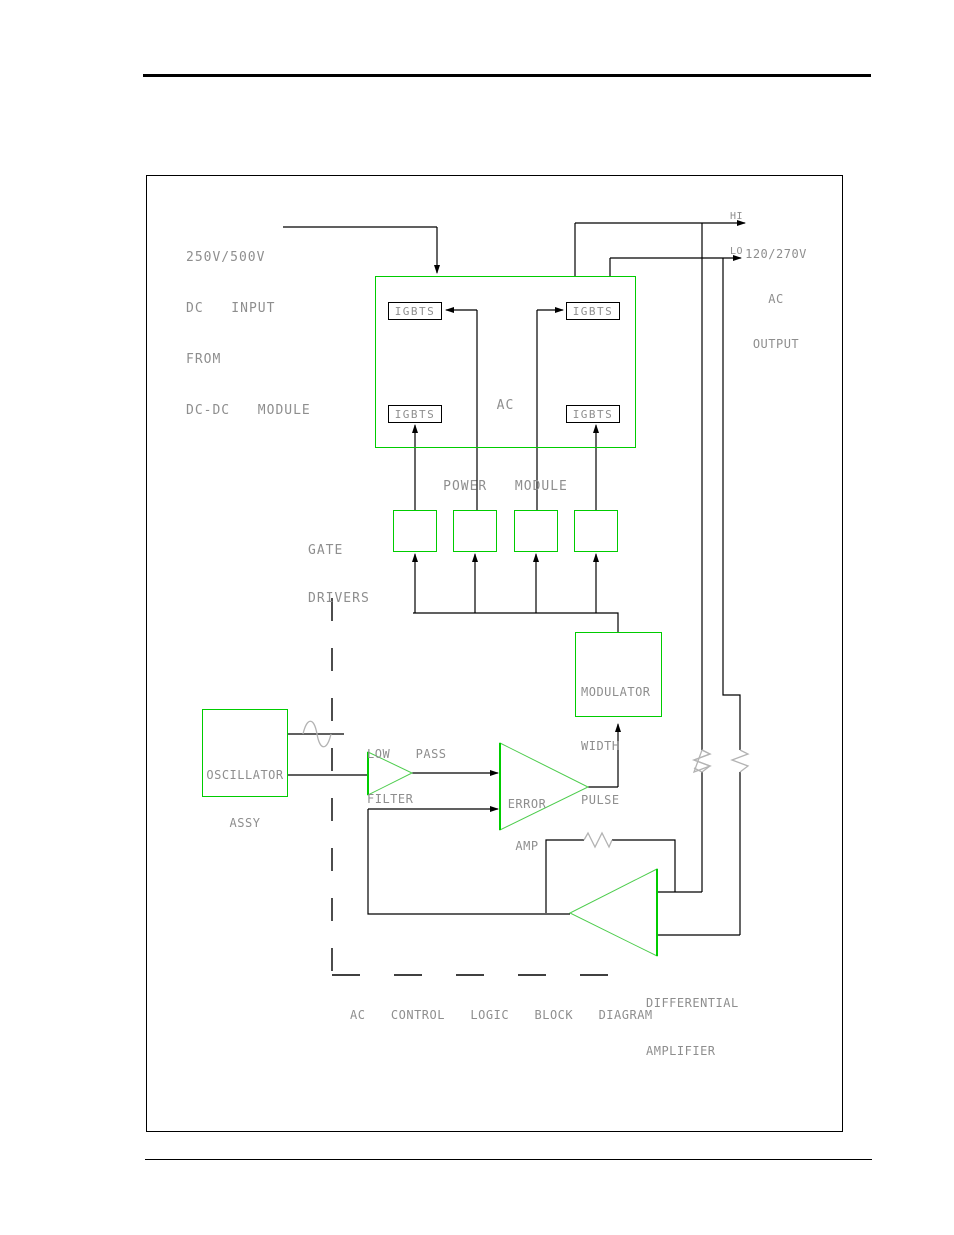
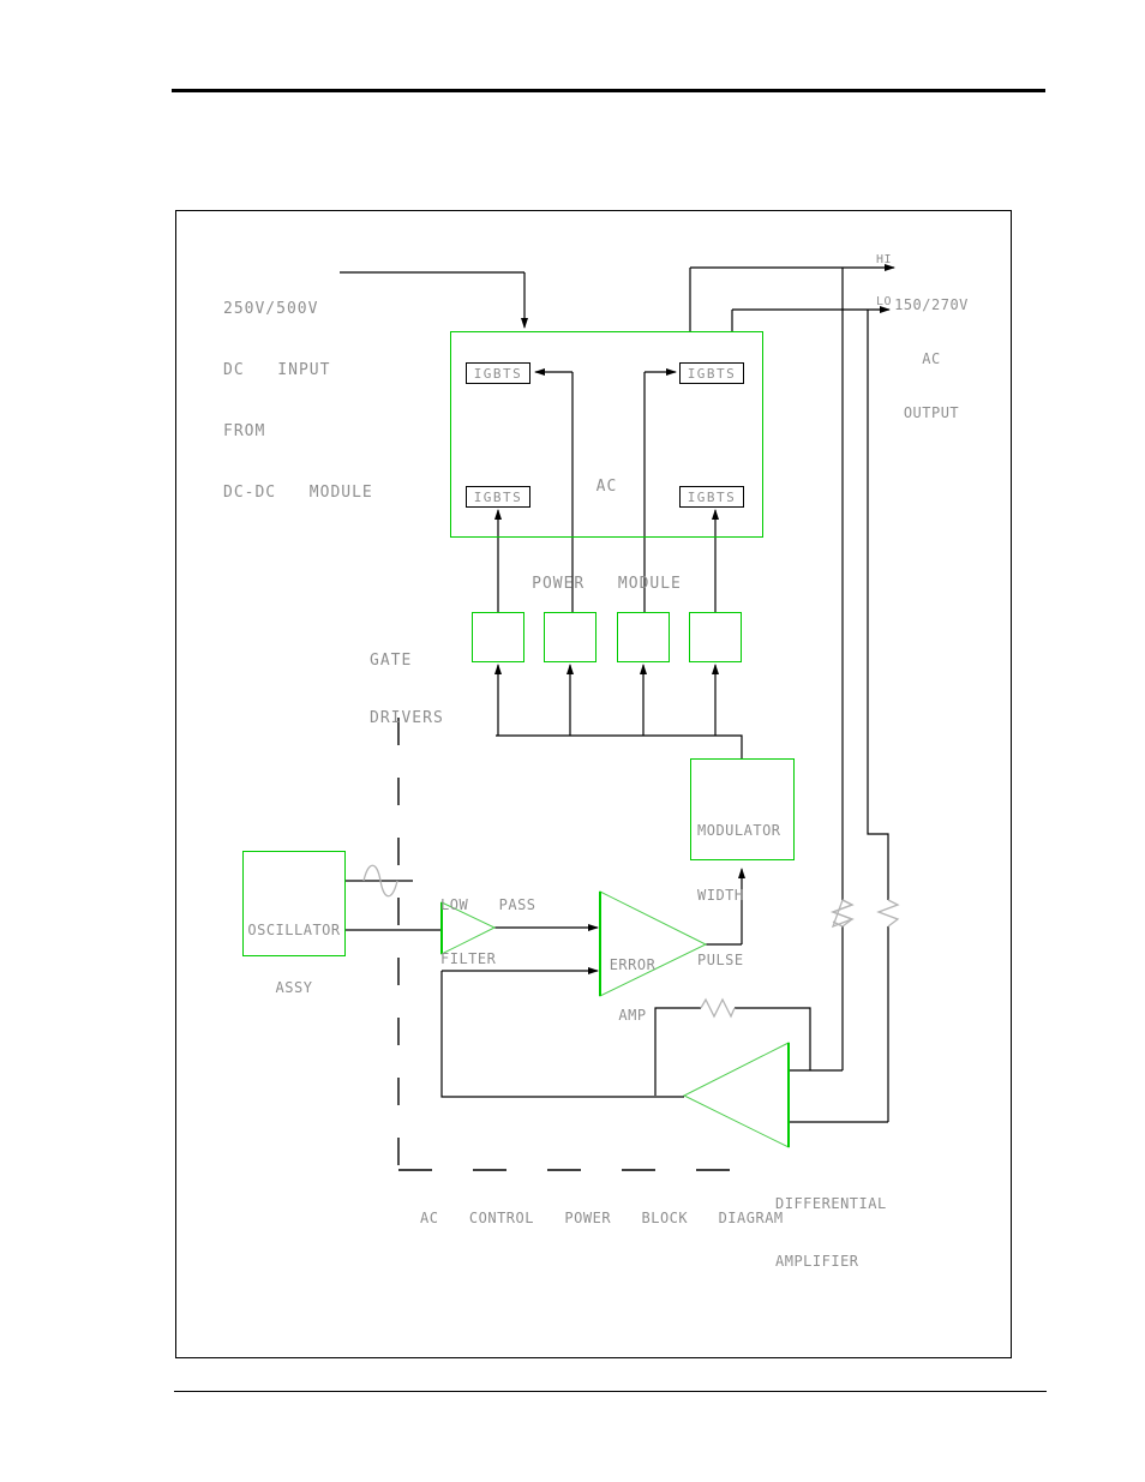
  IGBTS
  IGBTS
  IGBTS
  IGBTS
  250V/500V
  DC INPUT
  FROM
  DC-DC MODULE
  HI
  LO
- 120/270V
+ 150/270V
  AC
  OUTPUT
  AC
  POWER MODULE
  GATE
  DRIVERS
  MODULATOR
  WIDTH
  PULSE
  OSCILLATOR
  ASSY
  LOW PASS
  FILTER
  ERROR
  AMP
  DIFFERENTIAL
  AMPLIFIER
- AC CONTROL LOGIC BLOCK DIAGRAM
+ AC CONTROL POWER BLOCK DIAGRAM
